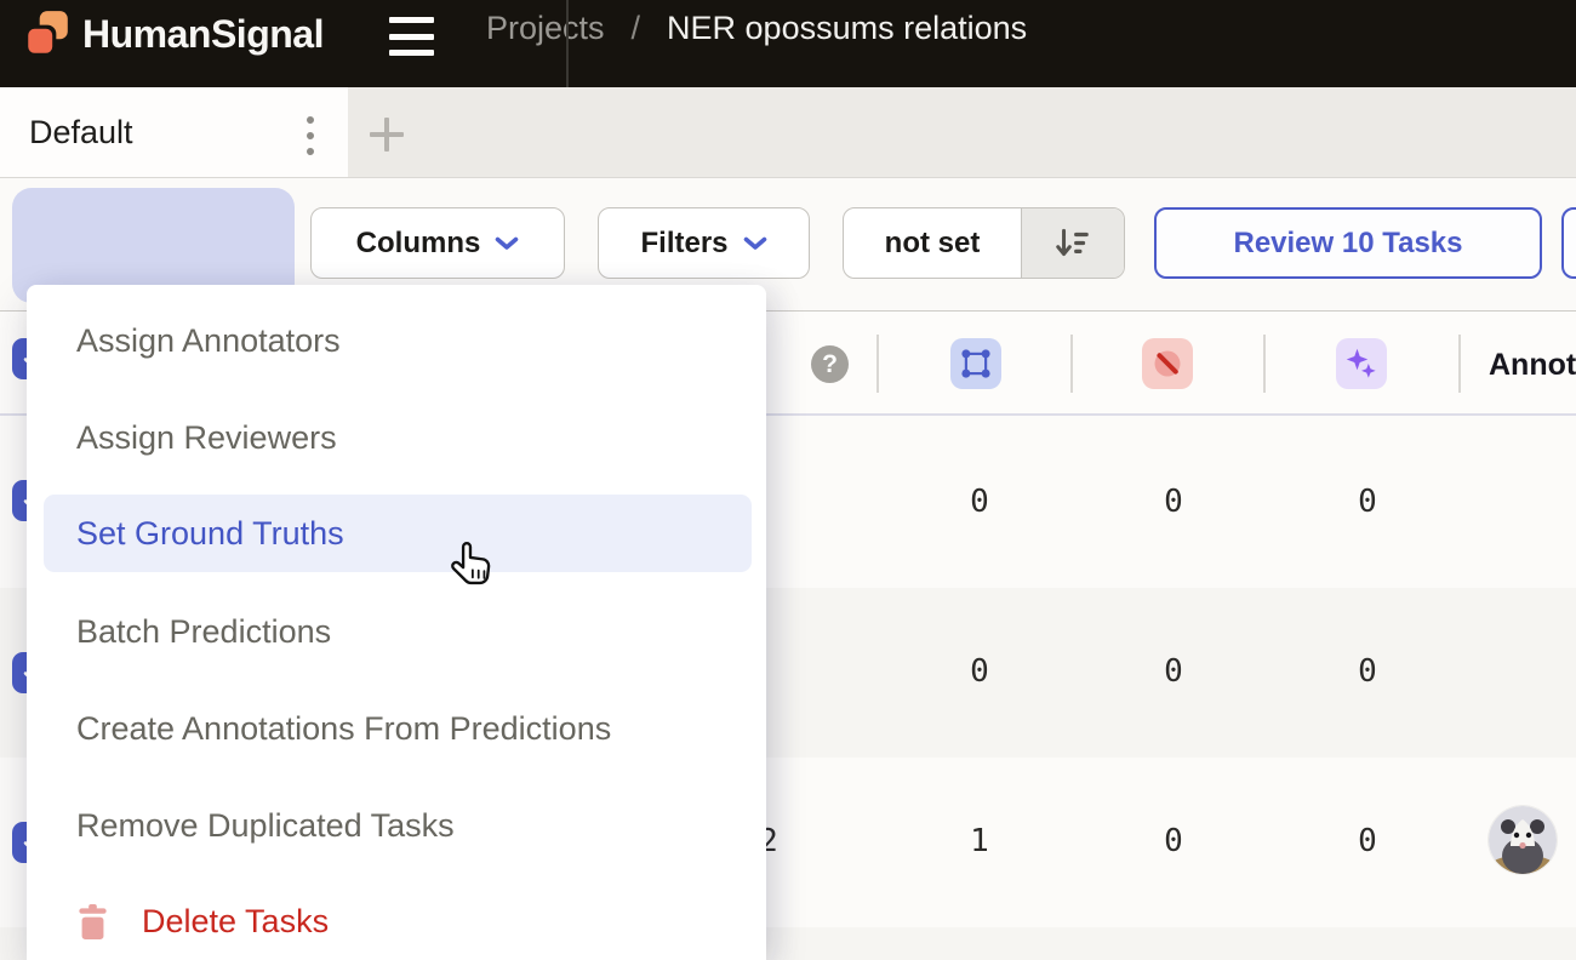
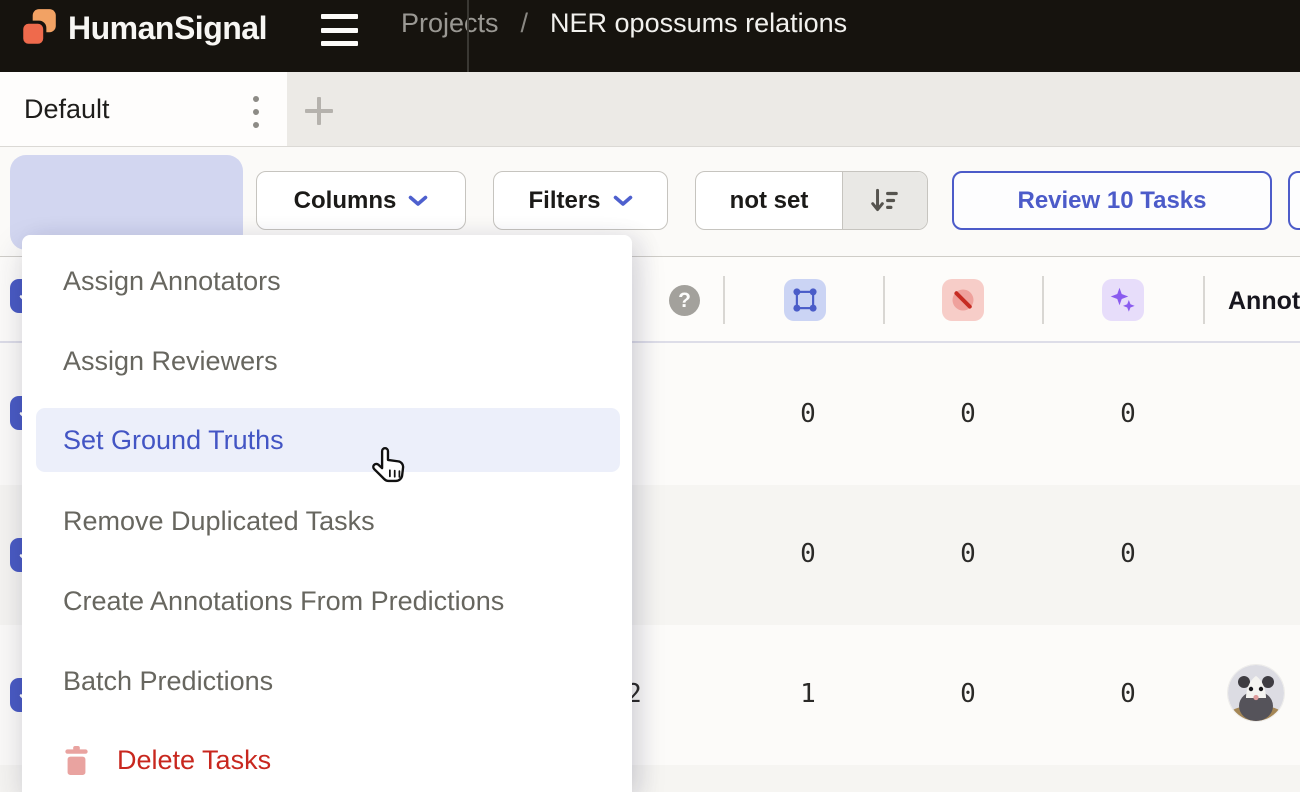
  HumanSignal
  Projects
  /
  NER opossums relations
  Default
  ?
  Annot
  0
  0
  0
  0
  0
  0
  2
  1
  0
  0
  Columns
  Filters
  not set
  Review 10 Tasks
  Assign Annotators
  Assign Reviewers
  Set Ground Truths
- Batch Predictions
+ Remove Duplicated Tasks
  Create Annotations From Predictions
- Remove Duplicated Tasks
+ Batch Predictions
  Delete Tasks
